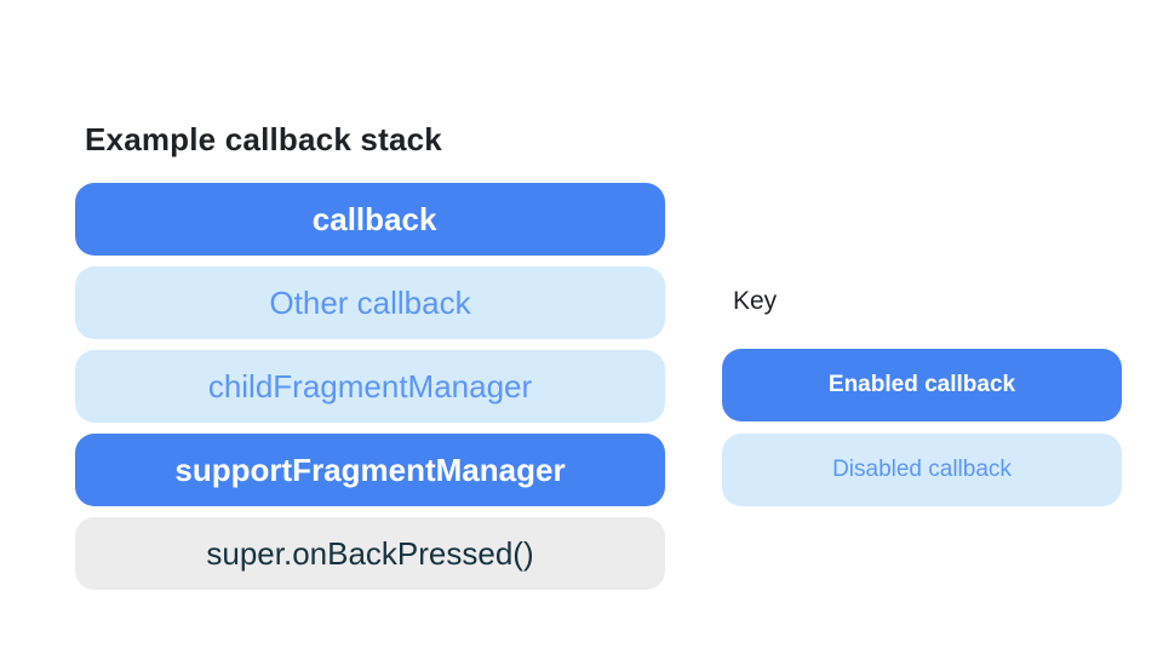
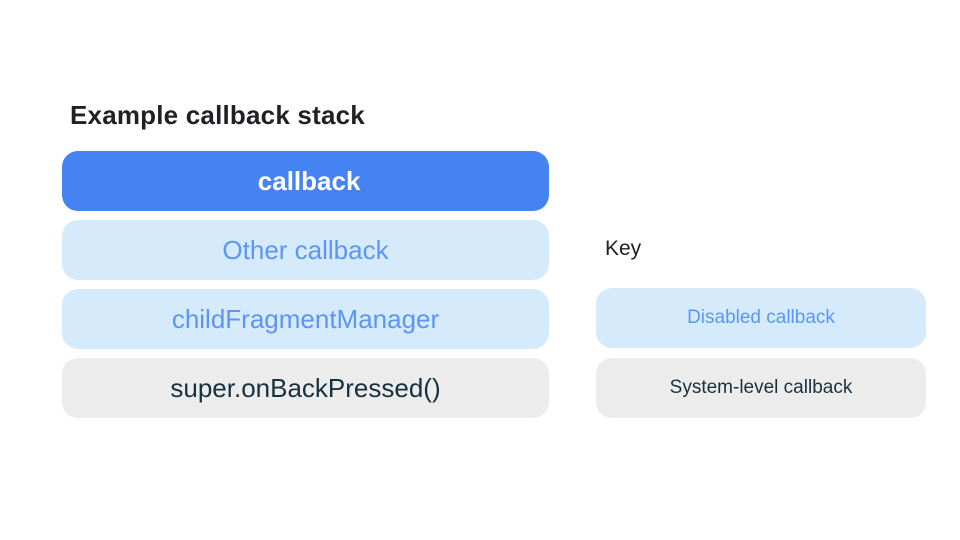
  Example callback stack
  callback
  Other callback
  childFragmentManager
- supportFragmentManager
  super.onBackPressed()
  Key
- Enabled callback
  Disabled callback
+ System-level callback
